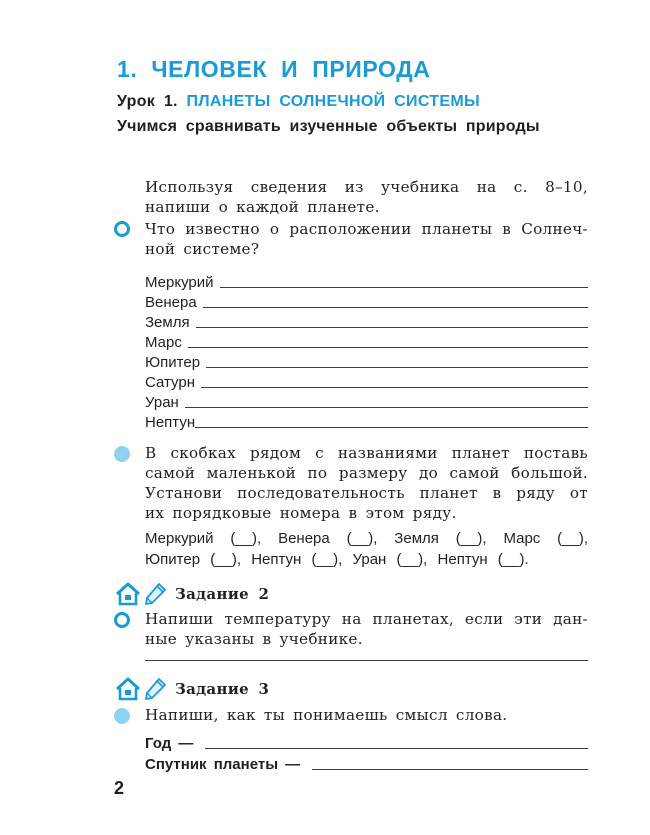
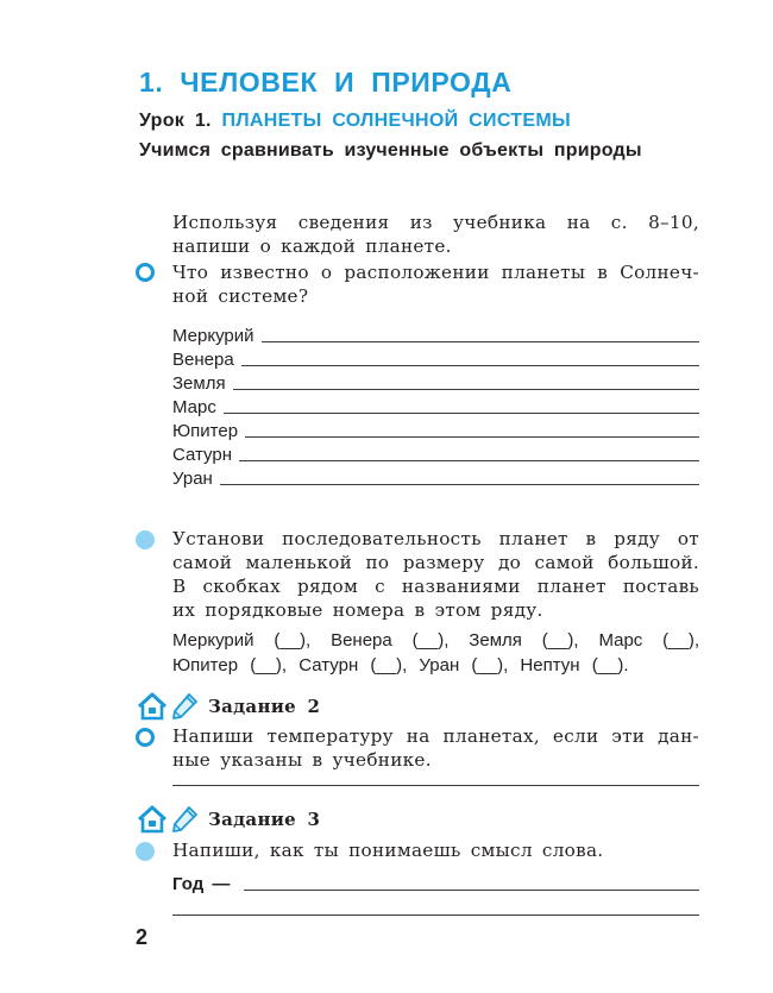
  1. ЧЕЛОВЕК И ПРИРОДА
  Урок 1. ПЛАНЕТЫ СОЛНЕЧНОЙ СИСТЕМЫ
  Учимся сравнивать изученные объекты природы
  Используя сведения из учебника на с. 8–10,
  напиши о каждой планете.
  Что известно о расположении планеты в Солнеч-
  ной системе?
  Меркурий
  Венера
  Земля
  Марс
  Юпитер
  Сатурн
  Уран
- Нептун
- В скобках рядом с названиями планет поставь
+ Установи последовательность планет в ряду от
  самой маленькой по размеру до самой большой.
- Установи последовательность планет в ряду от
+ В скобках рядом с названиями планет поставь
  их порядковые номера в этом ряду.
  Меркурий (__), Венера (__), Земля (__), Марс (__),
- Юпитер (__), Нептун (__), Уран (__), Нептун (__).
+ Юпитер (__), Сатурн (__), Уран (__), Нептун (__).
  Задание 2
  Напиши температуру на планетах, если эти дан-
  ные указаны в учебнике.
  Задание 3
  Напиши, как ты понимаешь смысл слова.
  Год —
- Спутник планеты —
  2
